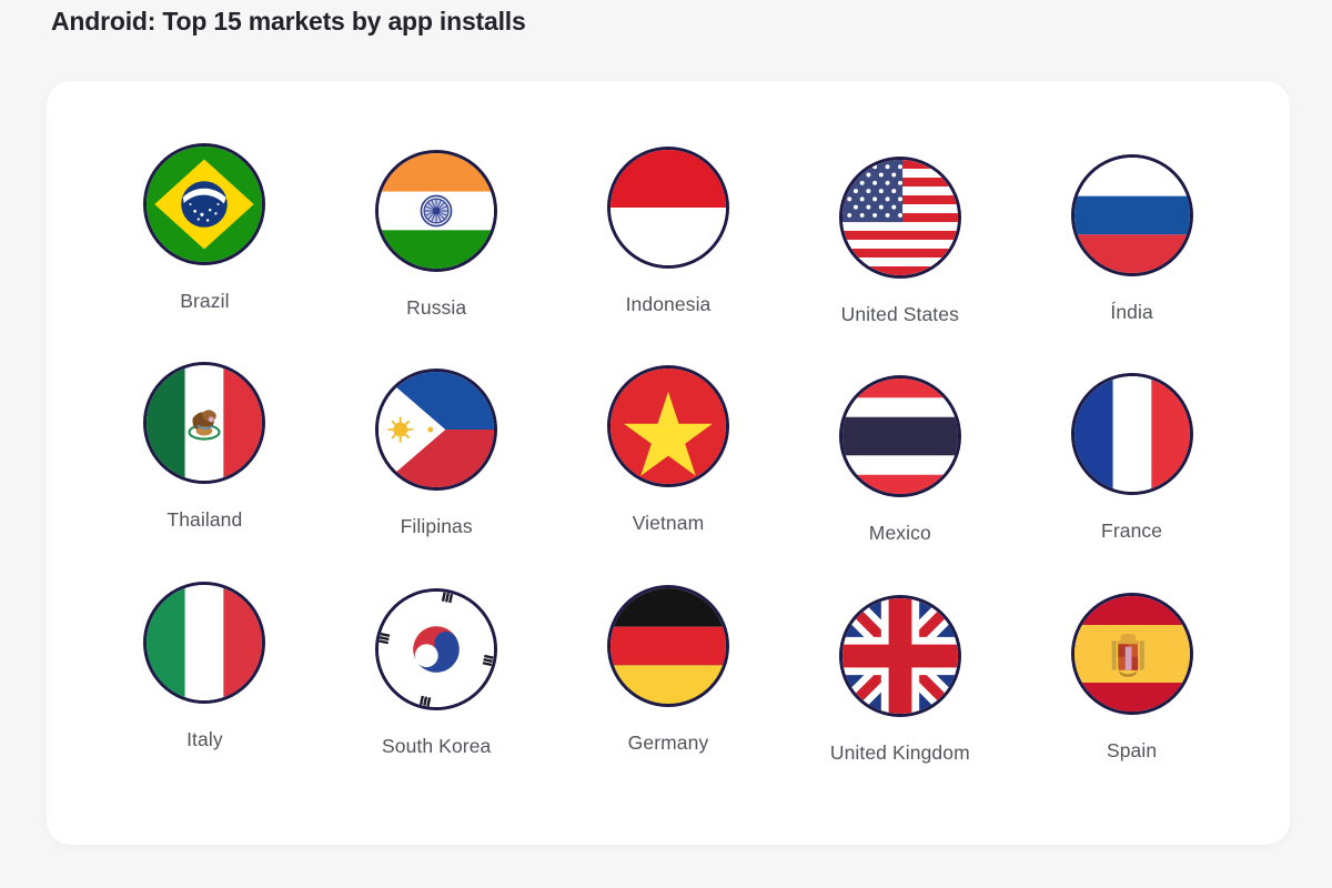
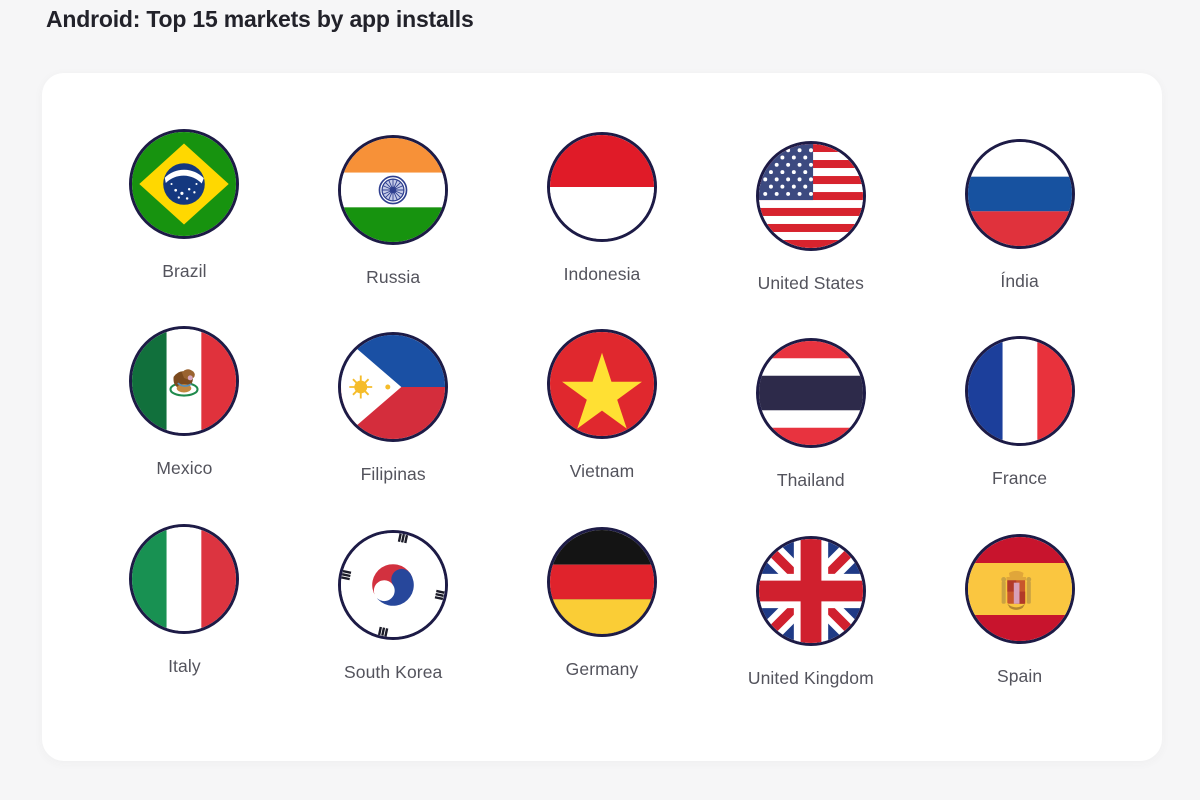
  Android: Top 15 markets by app installs
  Brazil
  Russia
  Indonesia
  United States
  Índia
- Thailand
+ Mexico
  Filipinas
  Vietnam
- Mexico
+ Thailand
  France
  Italy
  South Korea
  Germany
  United Kingdom
  Spain
